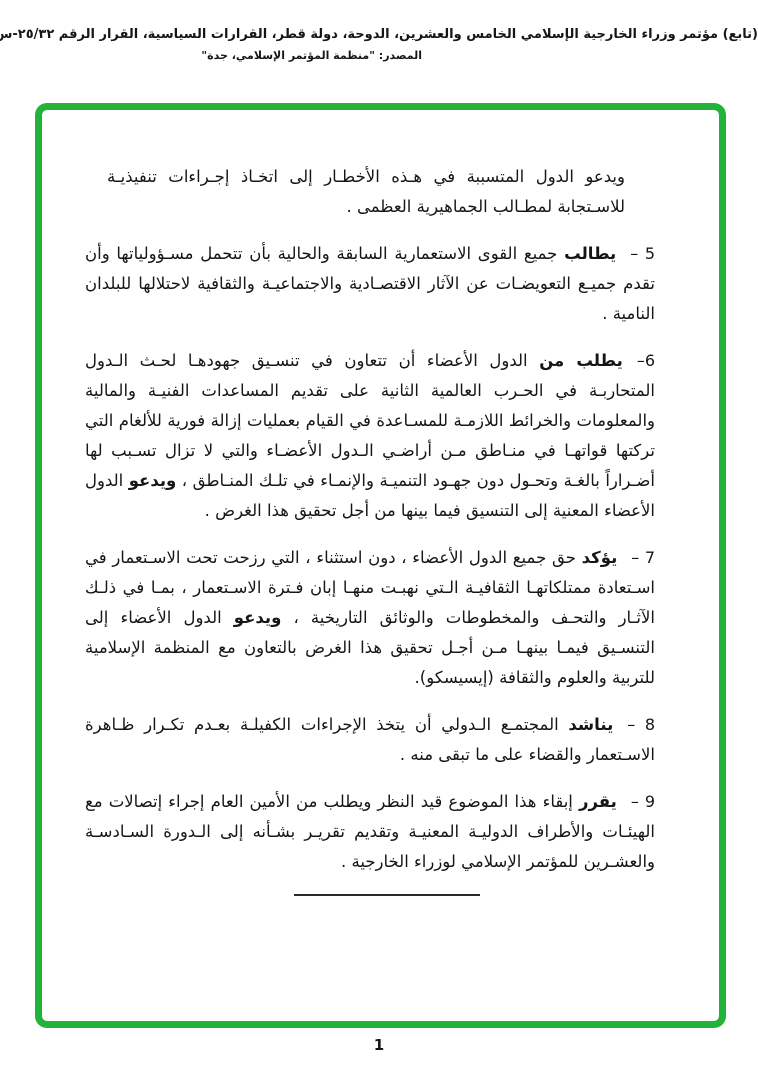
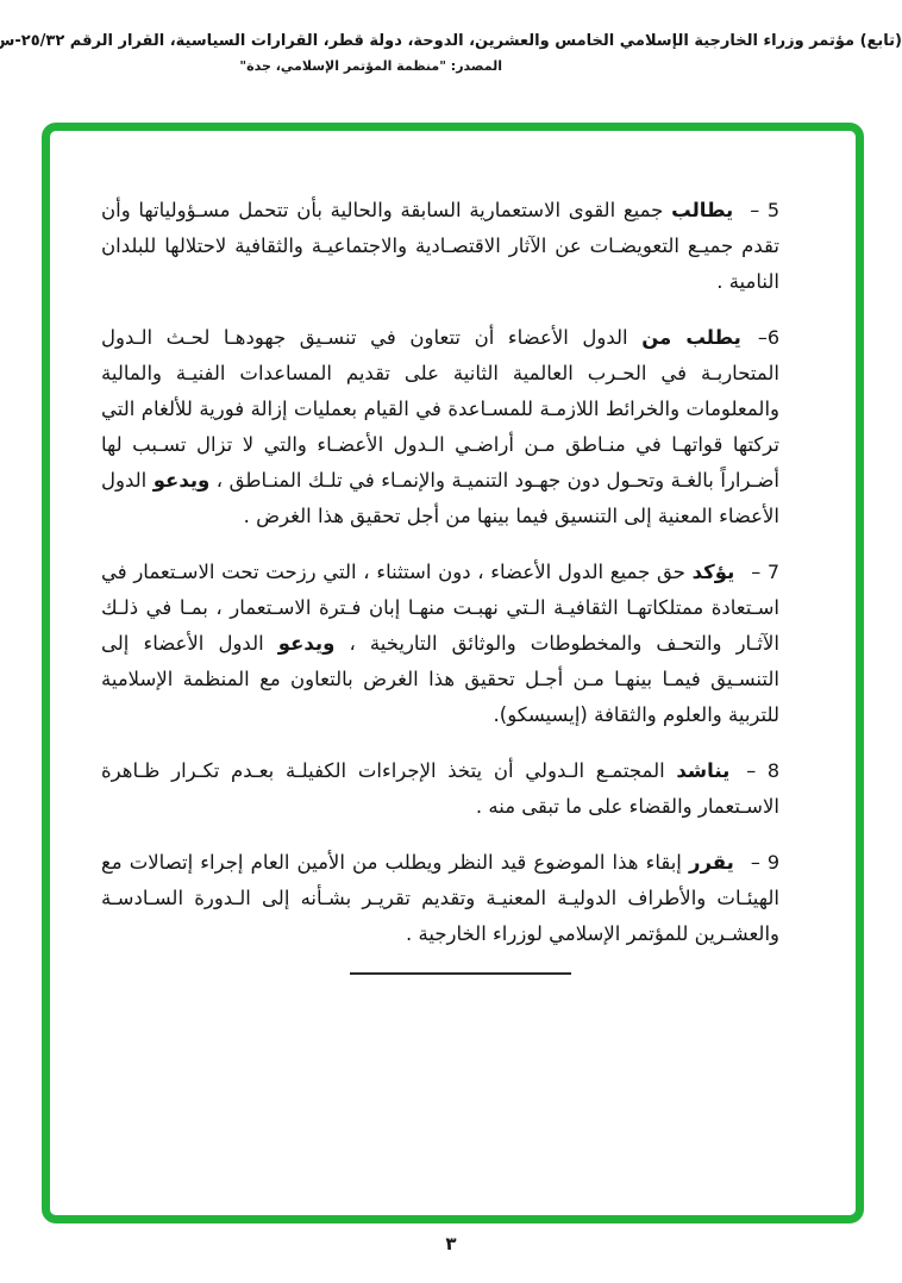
  (تابع) مؤتمر وزراء الخارجية الإسلامي الخامس والعشرين، الدوحة، دولة قطر، القرارات السياسية، القرار الرقم ٢٥/٣٢-س
  المصدر: "منظمة المؤتمر الإسلامي، جدة"
- ويدعو الدول المتسببة في هـذه الأخطـار إلى اتخـاذ إجـراءات تنفيذيـة للاسـتجابة لمطـالب الجماهيرية العظمى .
  5 –يطالب جميع القوى الاستعمارية السابقة والحالية بأن تتحمل مسـؤولياتها وأن تقدم جميـع التعويضـات عن الآثار الاقتصـادية والاجتماعيـة والثقافية لاحتلالها للبلدان النامية .
  6–يطلب من الدول الأعضاء أن تتعاون في تنسـيق جهودهـا لحـث الـدول المتحاربـة في الحـرب العالمية الثانية على تقديم المساعدات الفنيـة والمالية والمعلومات والخرائط اللازمـة للمسـاعدة في القيام بعمليات إزالة فورية للألغام التي تركتها قواتهـا في منـاطق مـن أراضـي الـدول الأعضـاء والتي لا تزال تسـبب لها أضـراراً بالغـة وتحـول دون جهـود التنميـة والإنمـاء في تلـك المنـاطق ، ويدعو الدول الأعضاء المعنية إلى التنسيق فيما بينها من أجل تحقيق هذا الغرض .
  7 –يؤكد حق جميع الدول الأعضاء ، دون استثناء ، التي رزحت تحت الاسـتعمار في اسـتعادة ممتلكاتهـا الثقافيـة الـتي نهبـت منهـا إبان فـترة الاسـتعمار ، بمـا في ذلـك الآثـار والتحـف والمخطوطات والوثائق التاريخية ، ويدعو الدول الأعضاء إلى التنسـيق فيمـا بينهـا مـن أجـل تحقيق هذا الغرض بالتعاون مع المنظمة الإسلامية للتربية والعلوم والثقافة (إيسيسكو).
  8 –يناشد المجتمـع الـدولي أن يتخذ الإجراءات الكفيلـة بعـدم تكـرار ظـاهرة الاسـتعمار والقضاء على ما تبقى منه .
  9 –يقرر إبقاء هذا الموضوع قيد النظر ويطلب من الأمين العام إجراء إتصالات مع الهيئـات والأطراف الدوليـة المعنيـة وتقديم تقريـر بشـأنه إلى الـدورة السـادسـة والعشـرين للمؤتمر الإسلامي لوزراء الخارجية .
- 1
+ ٣
